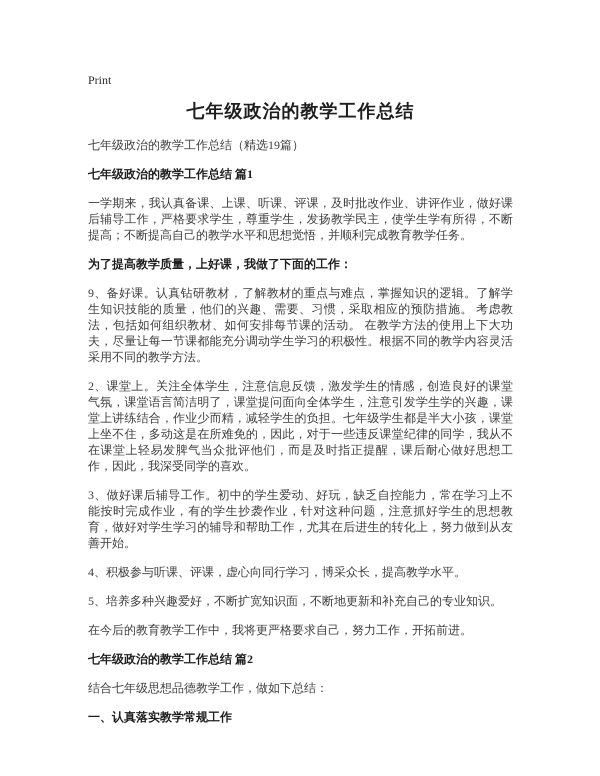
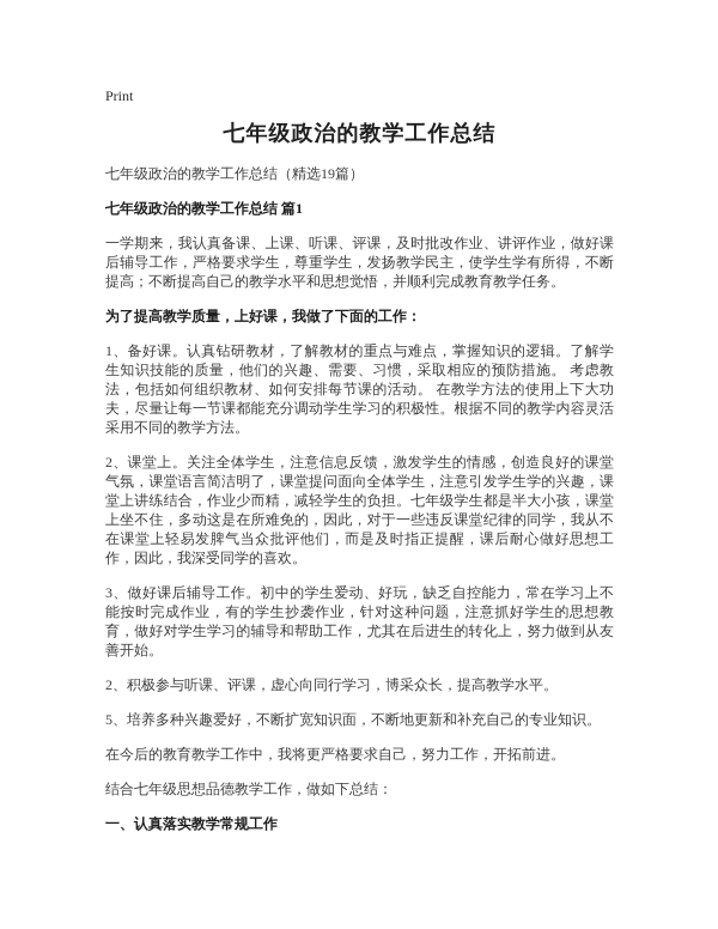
  Print
  七年级政治的教学工作总结
  七年级政治的教学工作总结（精选19篇）
  七年级政治的教学工作总结 篇1
  一学期来，我认真备课、上课、听课、评课，及时批改作业、讲评作业，做好课后辅导工作，严格要求学生，尊重学生，发扬教学民主，使学生学有所得，不断提高；不断提高自己的教学水平和思想觉悟，并顺利完成教育教学任务。
  为了提高教学质量，上好课，我做了下面的工作：
- 9、备好课。认真钻研教材，了解教材的重点与难点，掌握知识的逻辑。了解学生知识技能的质量，他们的兴趣、需要、习惯，采取相应的预防措施。 考虑教法，包括如何组织教材、如何安排每节课的活动。 在教学方法的使用上下大功夫，尽量让每一节课都能充分调动学生学习的积极性。根据不同的教学内容灵活采用不同的教学方法。
+ 1、备好课。认真钻研教材，了解教材的重点与难点，掌握知识的逻辑。了解学生知识技能的质量，他们的兴趣、需要、习惯，采取相应的预防措施。 考虑教法，包括如何组织教材、如何安排每节课的活动。 在教学方法的使用上下大功夫，尽量让每一节课都能充分调动学生学习的积极性。根据不同的教学内容灵活采用不同的教学方法。
  2、课堂上。关注全体学生，注意信息反馈，激发学生的情感，创造良好的课堂气氛，课堂语言简洁明了，课堂提问面向全体学生，注意引发学生学的兴趣，课堂上讲练结合，作业少而精，减轻学生的负担。七年级学生都是半大小孩，课堂上坐不住，多动这是在所难免的，因此，对于一些违反课堂纪律的同学，我从不在课堂上轻易发脾气当众批评他们，而是及时指正提醒，课后耐心做好思想工作，因此，我深受同学的喜欢。
  3、做好课后辅导工作。初中的学生爱动、好玩，缺乏自控能力，常在学习上不能按时完成作业，有的学生抄袭作业，针对这种问题，注意抓好学生的思想教育，做好对学生学习的辅导和帮助工作，尤其在后进生的转化上，努力做到从友善开始。
- 4、积极参与听课、评课，虚心向同行学习，博采众长，提高教学水平。
+ 2、积极参与听课、评课，虚心向同行学习，博采众长，提高教学水平。
  5、培养多种兴趣爱好，不断扩宽知识面，不断地更新和补充自己的专业知识。
  在今后的教育教学工作中，我将更严格要求自己，努力工作，开拓前进。
- 七年级政治的教学工作总结 篇2
  结合七年级思想品德教学工作，做如下总结：
  一、认真落实教学常规工作
